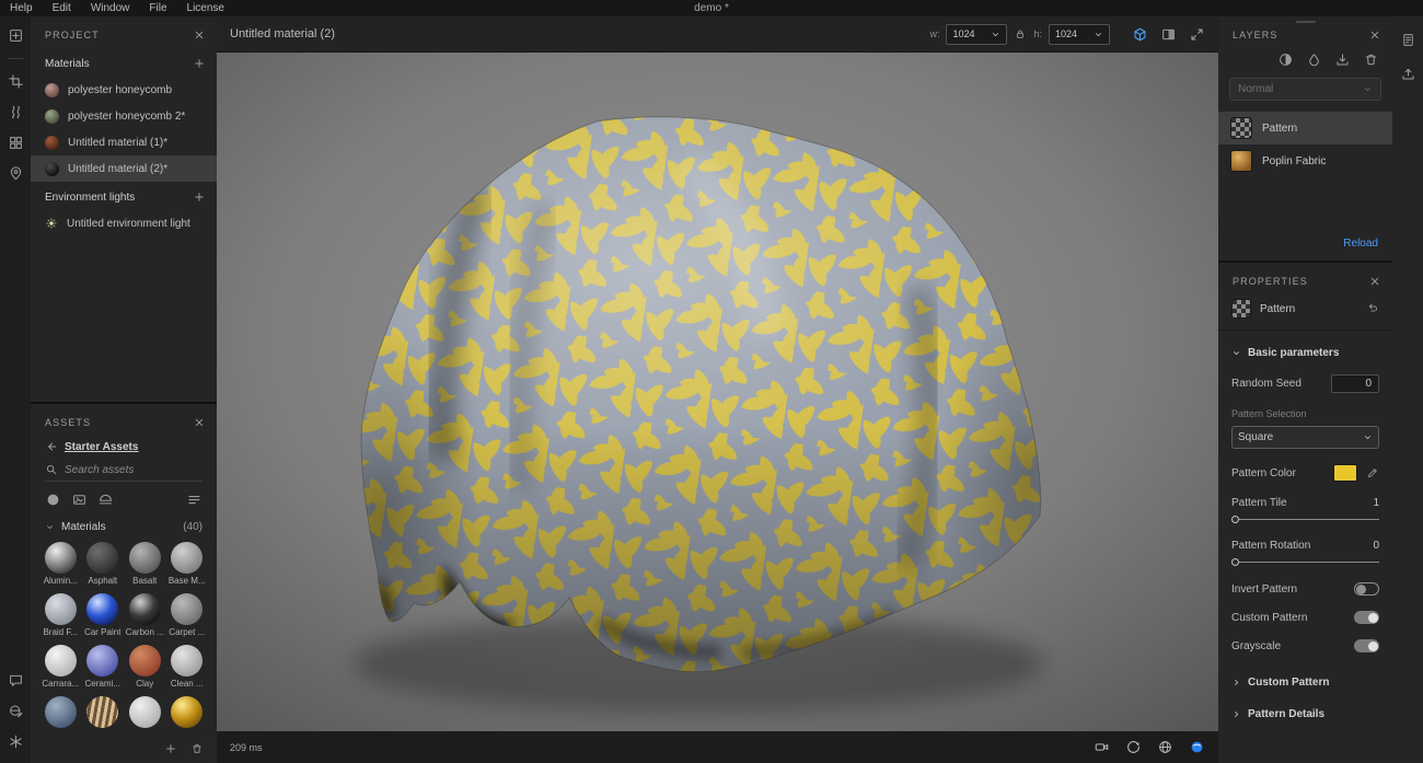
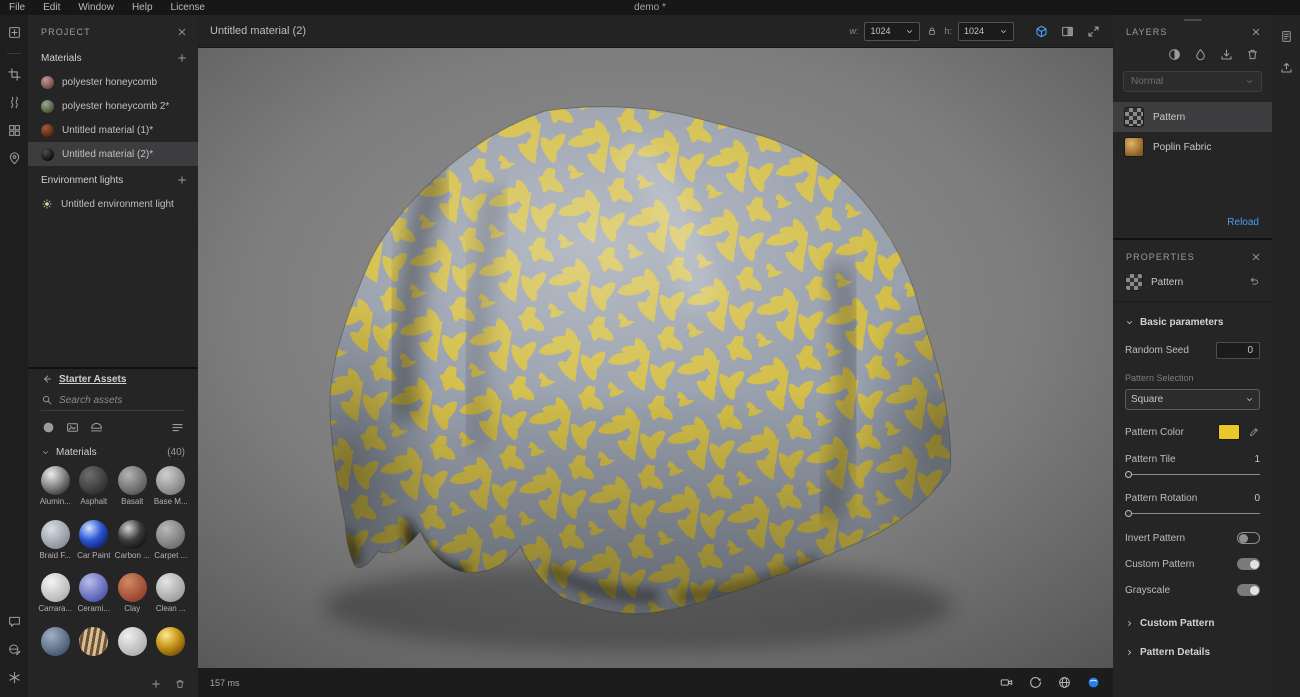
- Help
+ File
  Edit
  Window
- File
+ Help
  License
  demo *
  PROJECT
  Materials
  polyester honeycomb
  polyester honeycomb 2*
  Untitled material (1)*
  Untitled material (2)*
  Environment lights
  Untitled environment light
- ASSETS
  Starter Assets
  Search assets
  Materials
  (40)
  Alumin...
  Asphalt
  Basalt
  Base M...
  Braid F...
  Car Paint
  Carbon ...
  Carpet ...
  Carrara...
  Cerami...
  Clay
  Clean ...
  Untitled material (2)
  w:
  1024
  h:
  1024
- 209 ms
+ 157 ms
  LAYERS
  Normal
  Pattern
  Poplin Fabric
  Reload
  PROPERTIES
  Pattern
  Basic parameters
  Random Seed
  0
  Pattern Selection
  Square
  Pattern Color
  Pattern Tile
  1
  Pattern Rotation
  0
  Invert Pattern
  Custom Pattern
  Grayscale
  Custom Pattern
  Pattern Details
